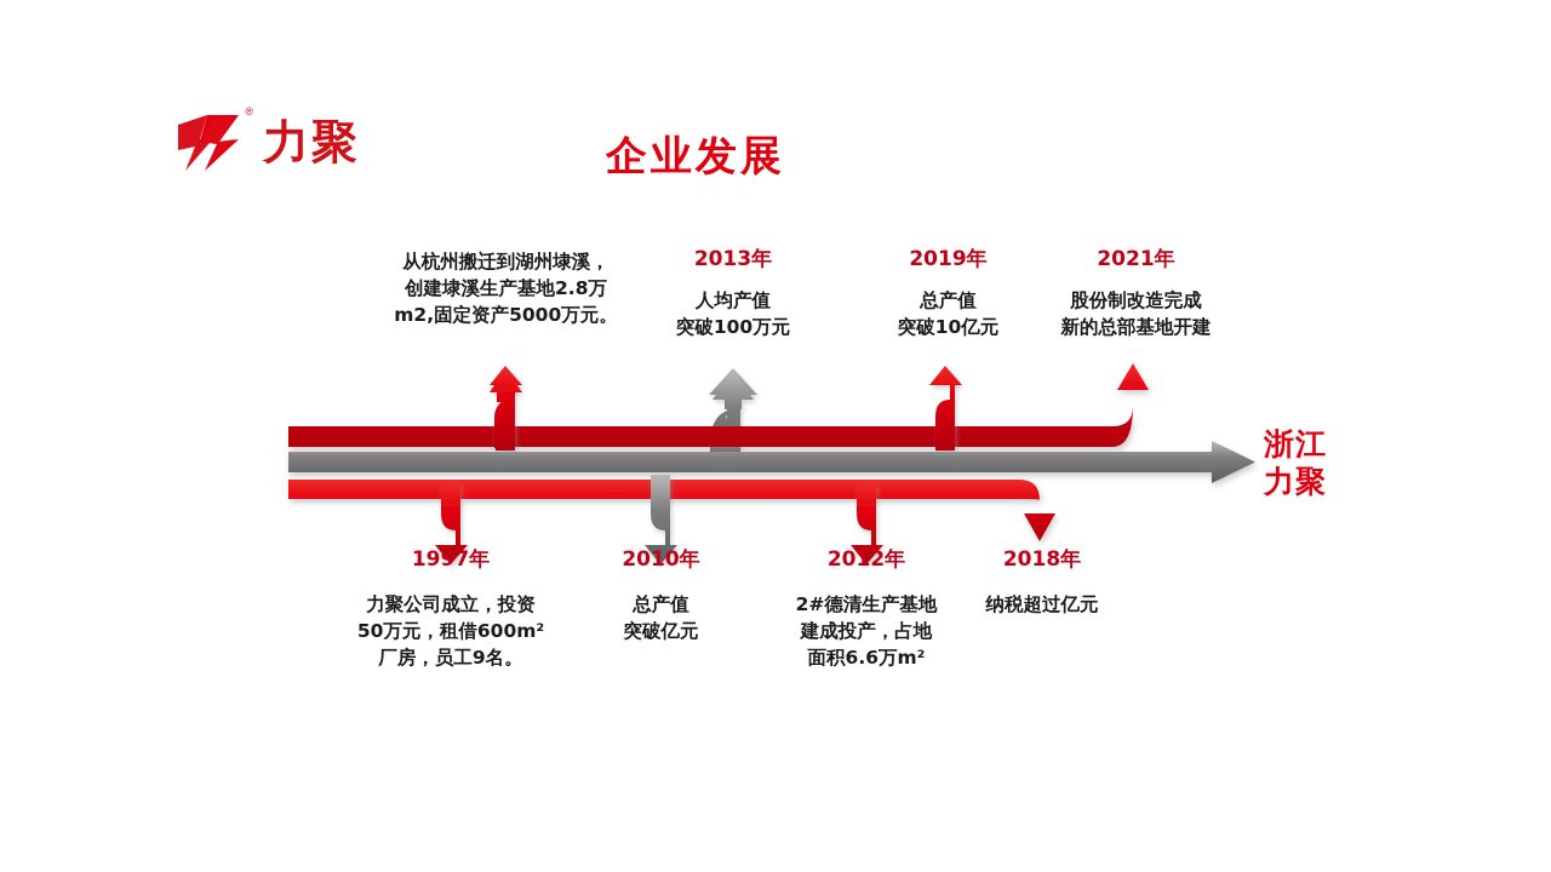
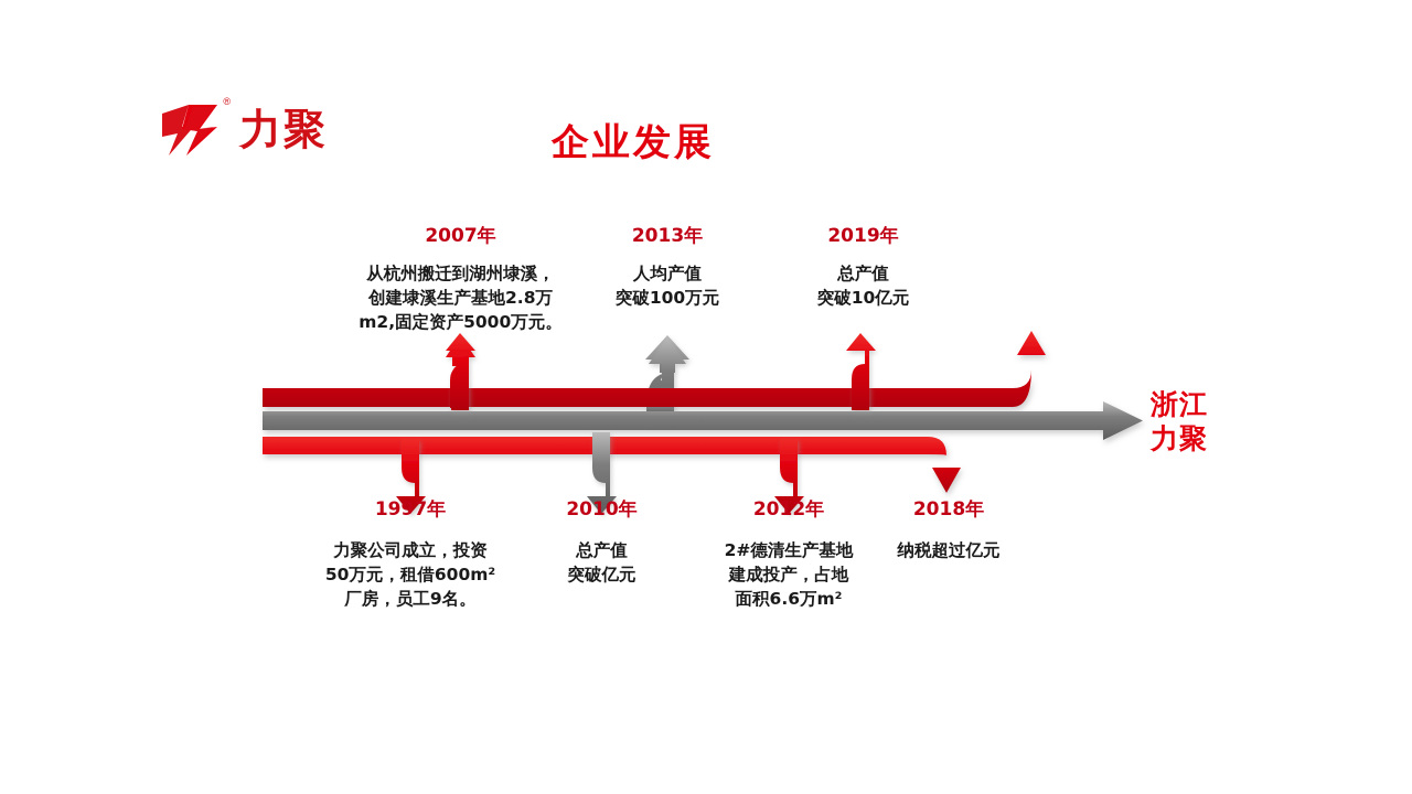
  ®
  力聚
  企业发展
  浙江
  力聚
+ 2007年
  从杭州搬迁到湖州埭溪，
  创建埭溪生产基地2.8万
  m2,固定资产5000万元。
  2013年
  人均产值
  突破100万元
  2019年
  总产值
  突破10亿元
- 2021年
- 股份制改造完成
- 新的总部基地开建
  1997年
  力聚公司成立，投资
  50万元，租借600m²
  厂房，员工9名。
  2010年
  总产值
  突破亿元
  2012年
  2#德清生产基地
  建成投产，占地
  面积6.6万m²
  2018年
  纳税超过亿元
